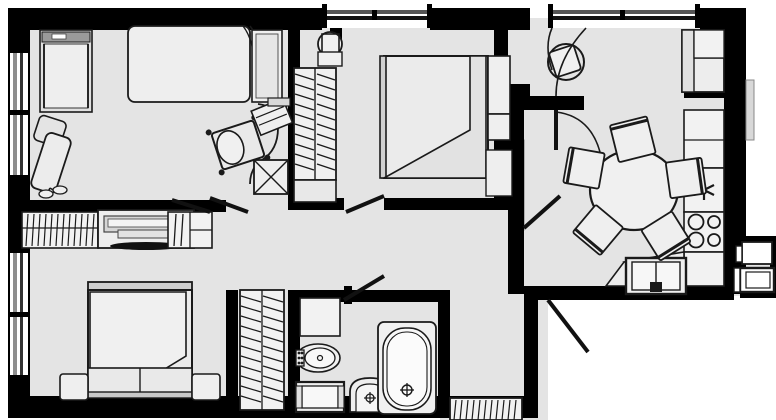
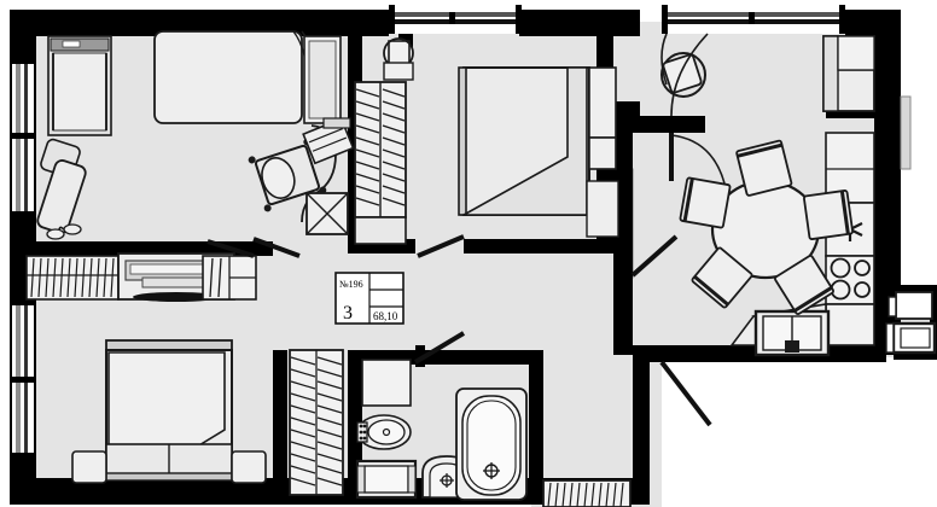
+ №196
+ 3
+ 68,10
